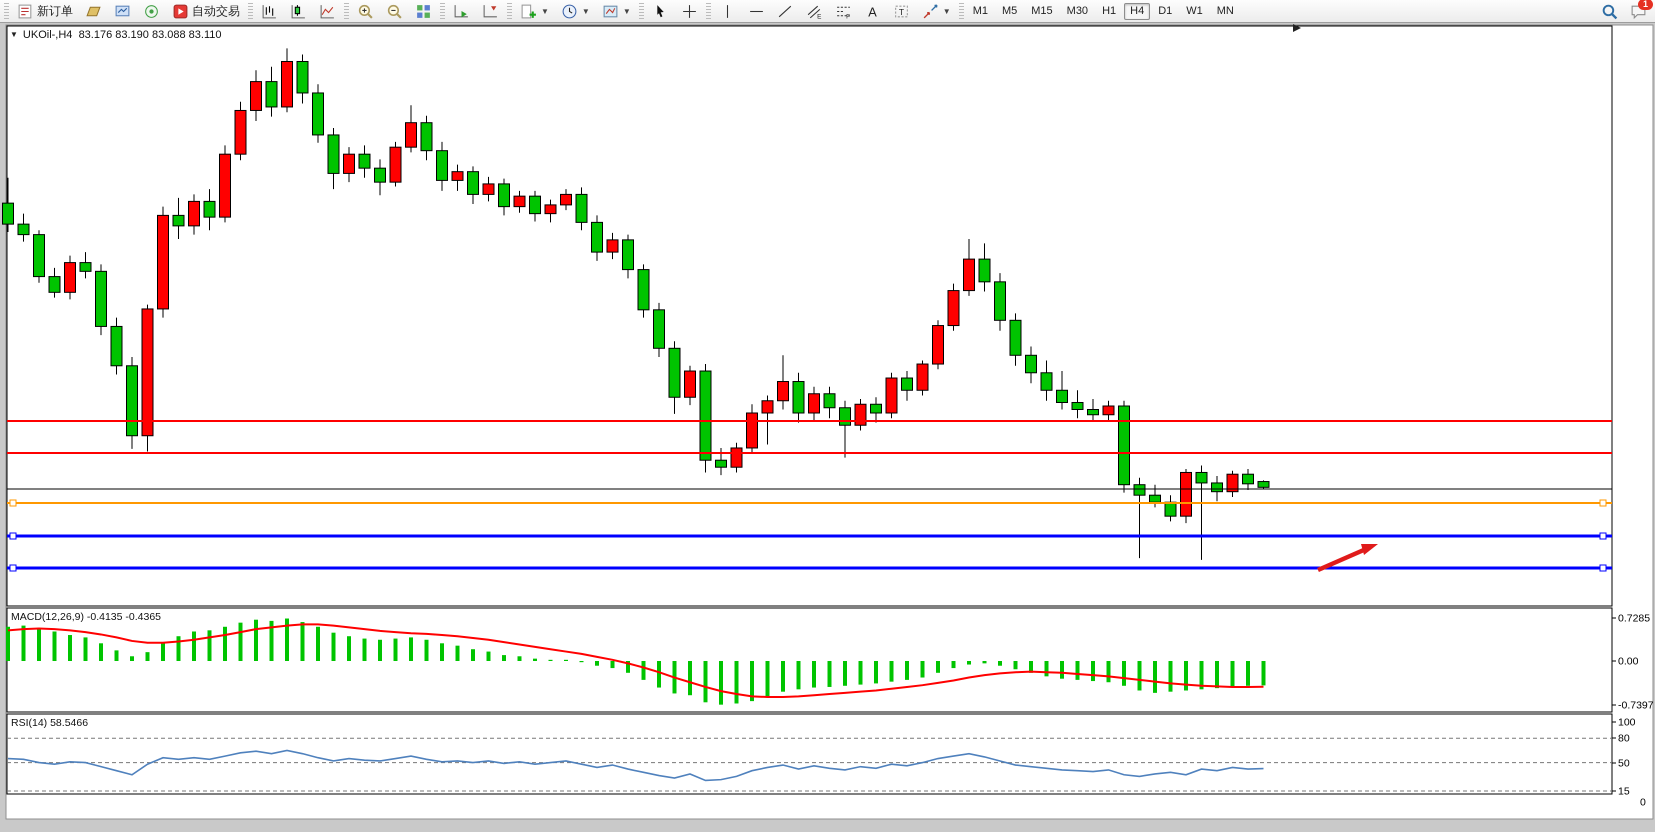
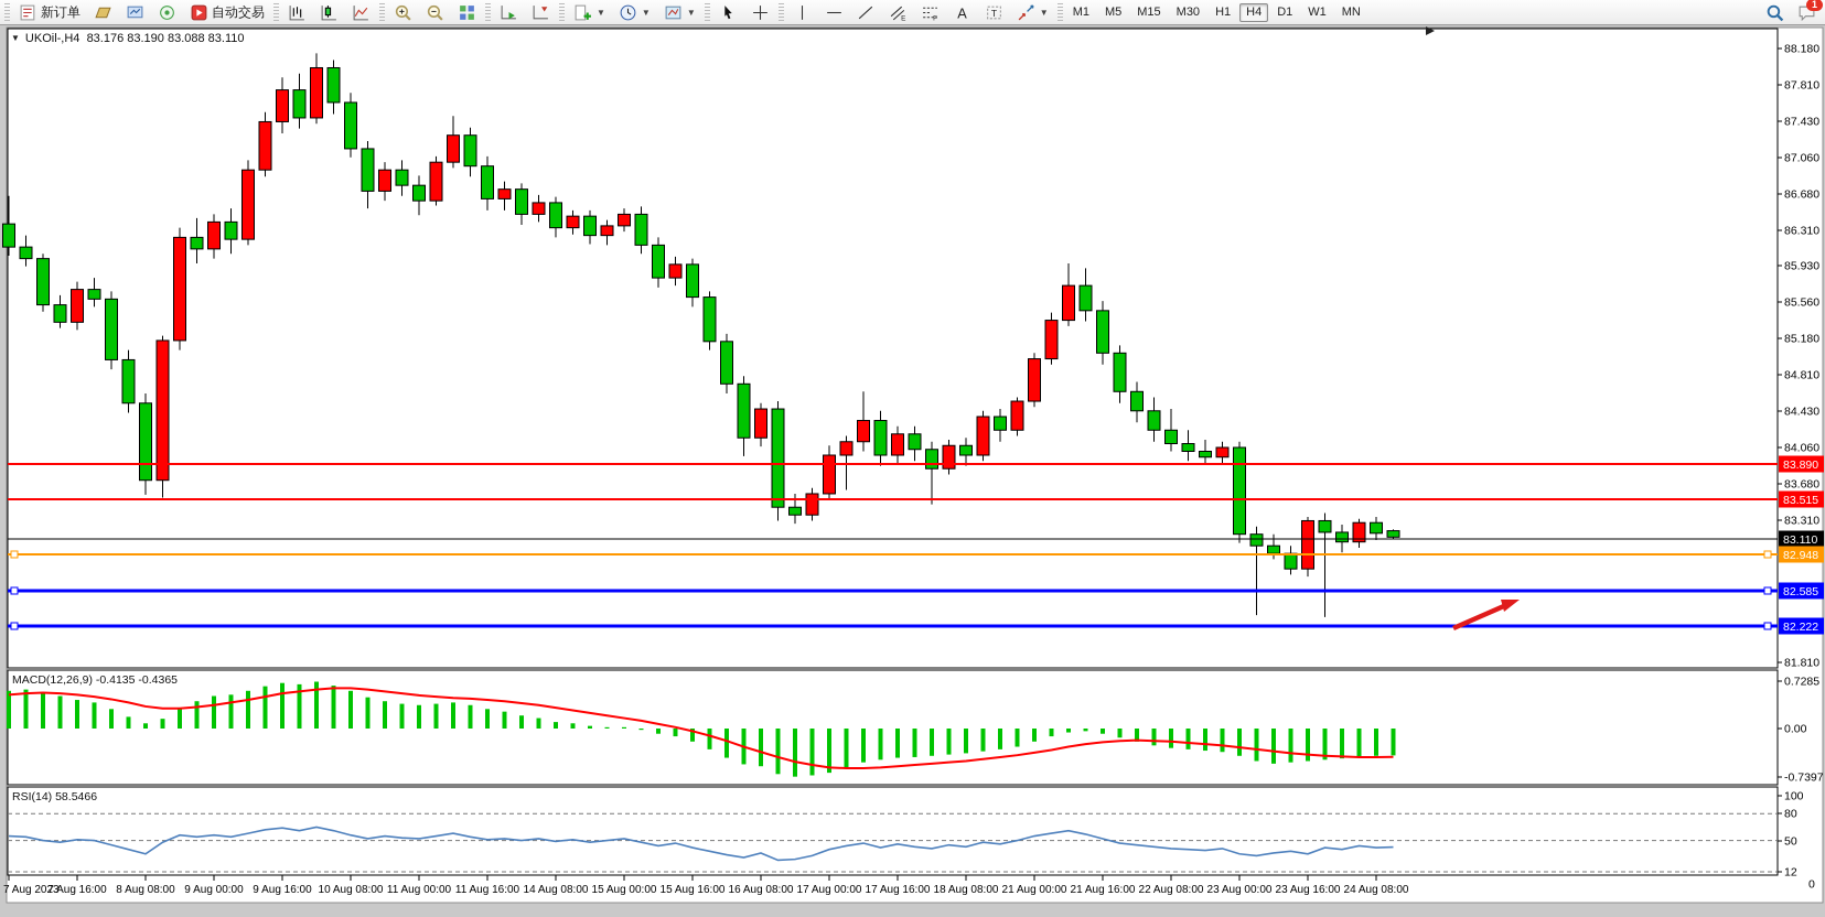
  新订单
  自动交易
  ▼
  ▼
  ▼
  A
  T
  ▼
  M1
  M5
  M15
  M30
  H1
  H4
  D1
  W1
  MN
  1
+ 88.180
+ 87.810
+ 87.430
+ 87.060
+ 86.680
+ 86.310
+ 85.930
+ 85.560
+ 85.180
+ 84.810
+ 84.430
+ 84.060
+ 83.680
+ 83.310
+ 81.810
+ 83.890
+ 83.515
+ 83.110
+ 82.948
+ 82.585
+ 82.222
  0.7285
  0.00
  -0.7397
  100
  80
  50
- 15
+ 12
  0
+ 7 Aug 2023
+ 7 Aug 16:00
+ 8 Aug 08:00
+ 9 Aug 00:00
+ 9 Aug 16:00
+ 10 Aug 08:00
+ 11 Aug 00:00
+ 11 Aug 16:00
+ 14 Aug 08:00
+ 15 Aug 00:00
+ 15 Aug 16:00
+ 16 Aug 08:00
+ 17 Aug 00:00
+ 17 Aug 16:00
+ 18 Aug 08:00
+ 21 Aug 00:00
+ 21 Aug 16:00
+ 22 Aug 08:00
+ 23 Aug 00:00
+ 23 Aug 16:00
+ 24 Aug 08:00
  ▼ UKOil-,H4 83.176 83.190 83.088 83.110
  MACD(12,26,9) -0.4135 -0.4365
  RSI(14) 58.5466
